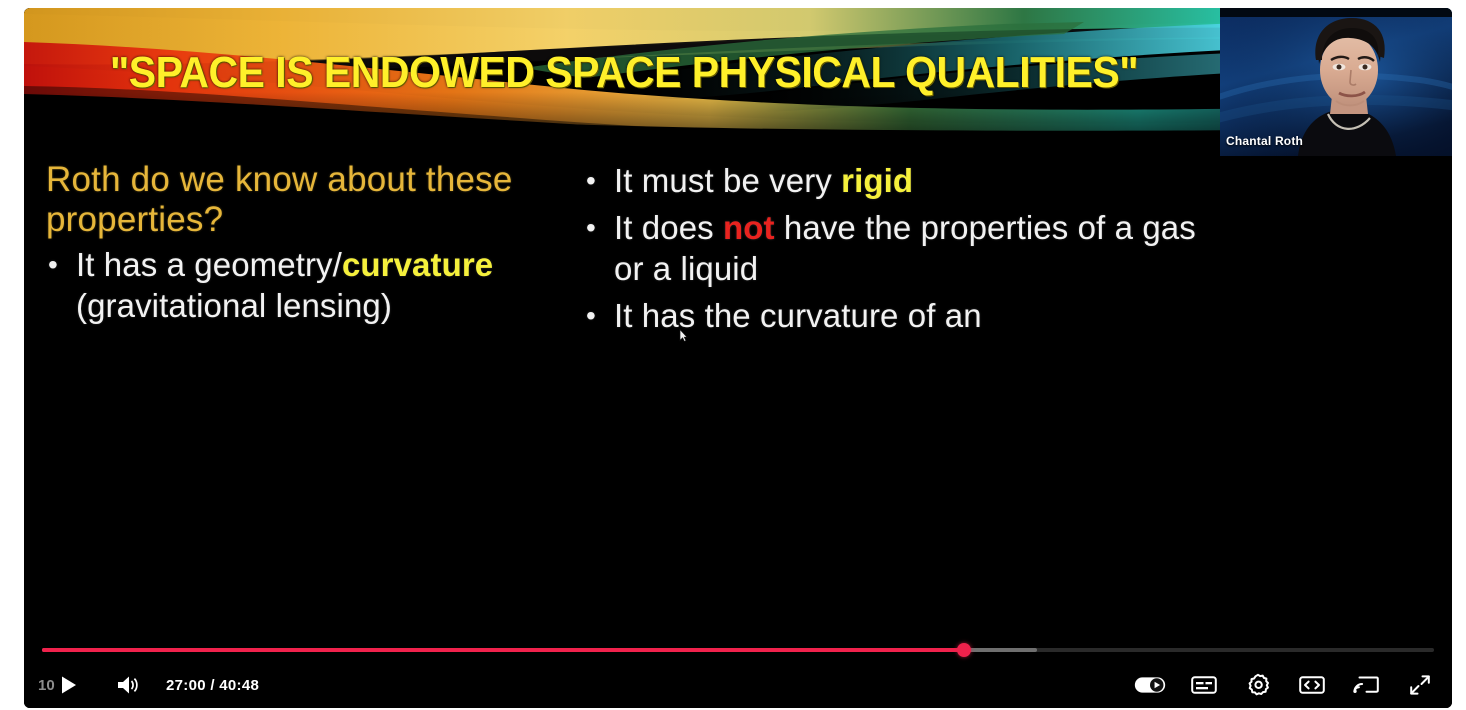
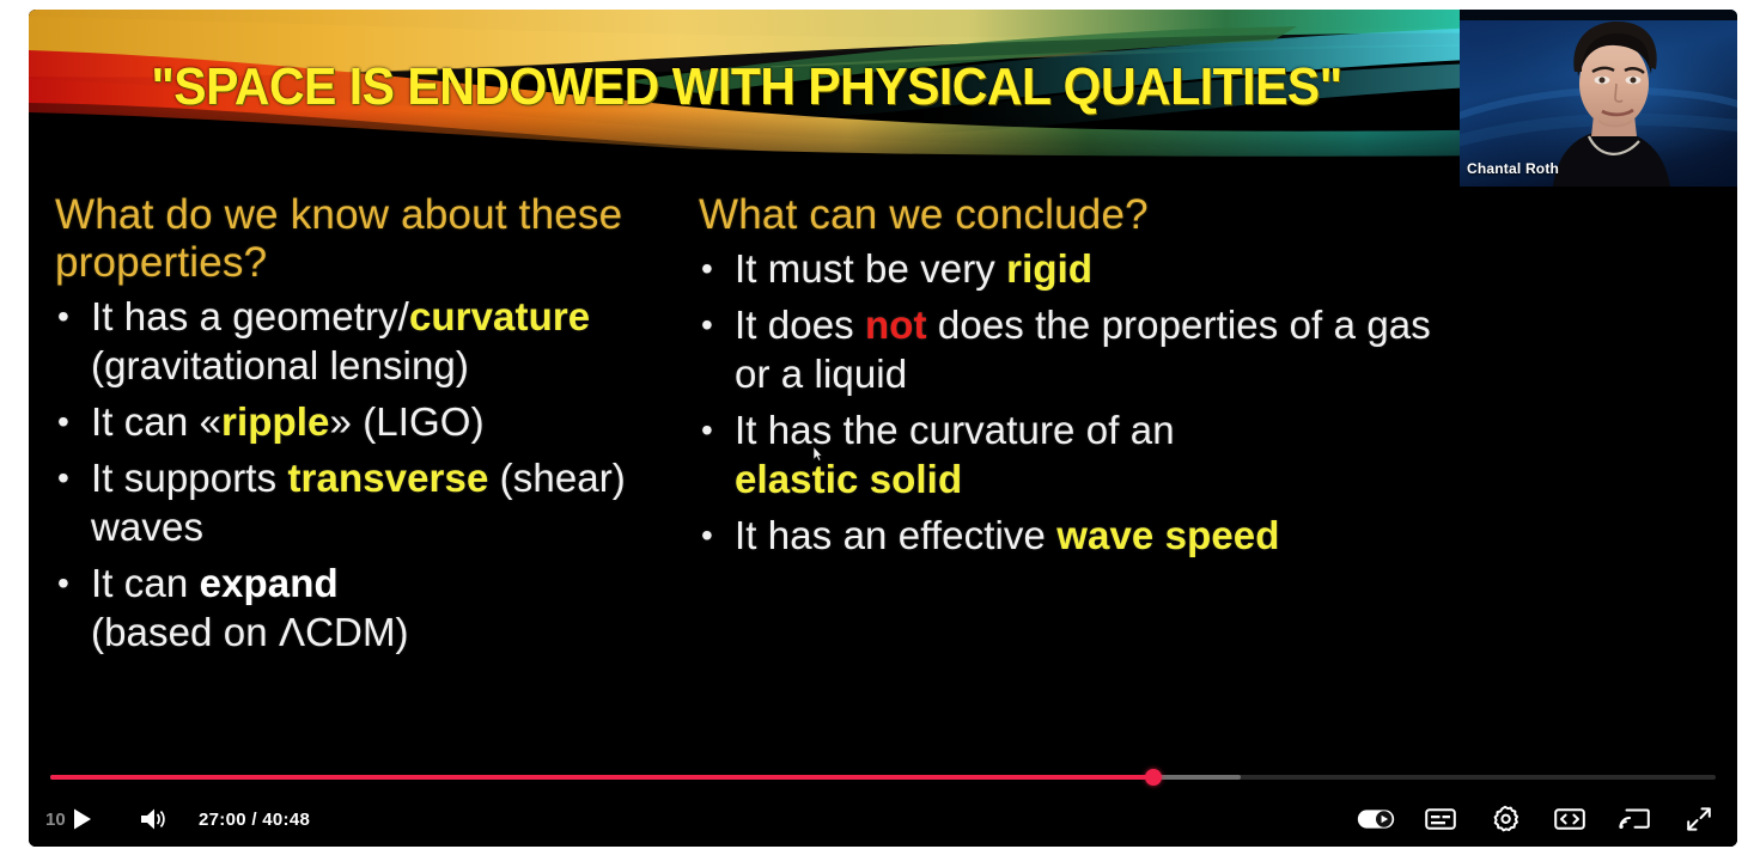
- "SPACE IS ENDOWED SPACE PHYSICAL QUALITIES"
+ "SPACE IS ENDOWED WITH PHYSICAL QUALITIES"
  Chantal Roth
- Roth do we know about these properties?
+ What do we know about these properties?
  It has a geometry/curvature
  (gravitational lensing)
+ It can «ripple» (LIGO)
+ It supports transverse (shear) waves
+ It can expand
+ (based on ΛCDM)
+ What can we conclude?
  It must be very rigid
- It does not have the properties of a gas or a liquid
+ It does not does the properties of a gas or a liquid
  It has the curvature of an
+ elastic solid
+ It has an effective wave speed
  10
  27:00 / 40:48
